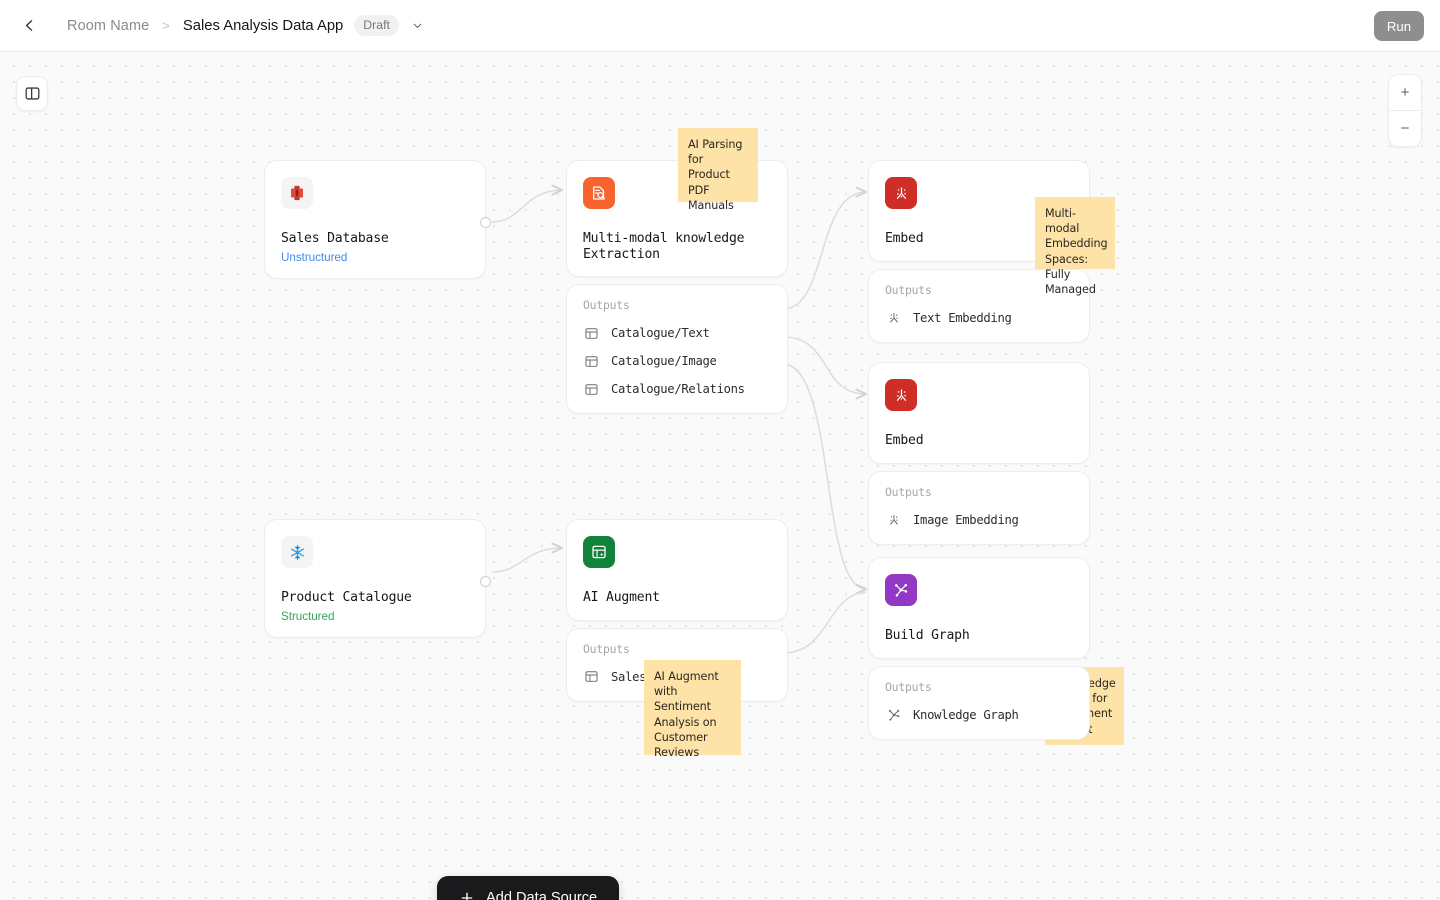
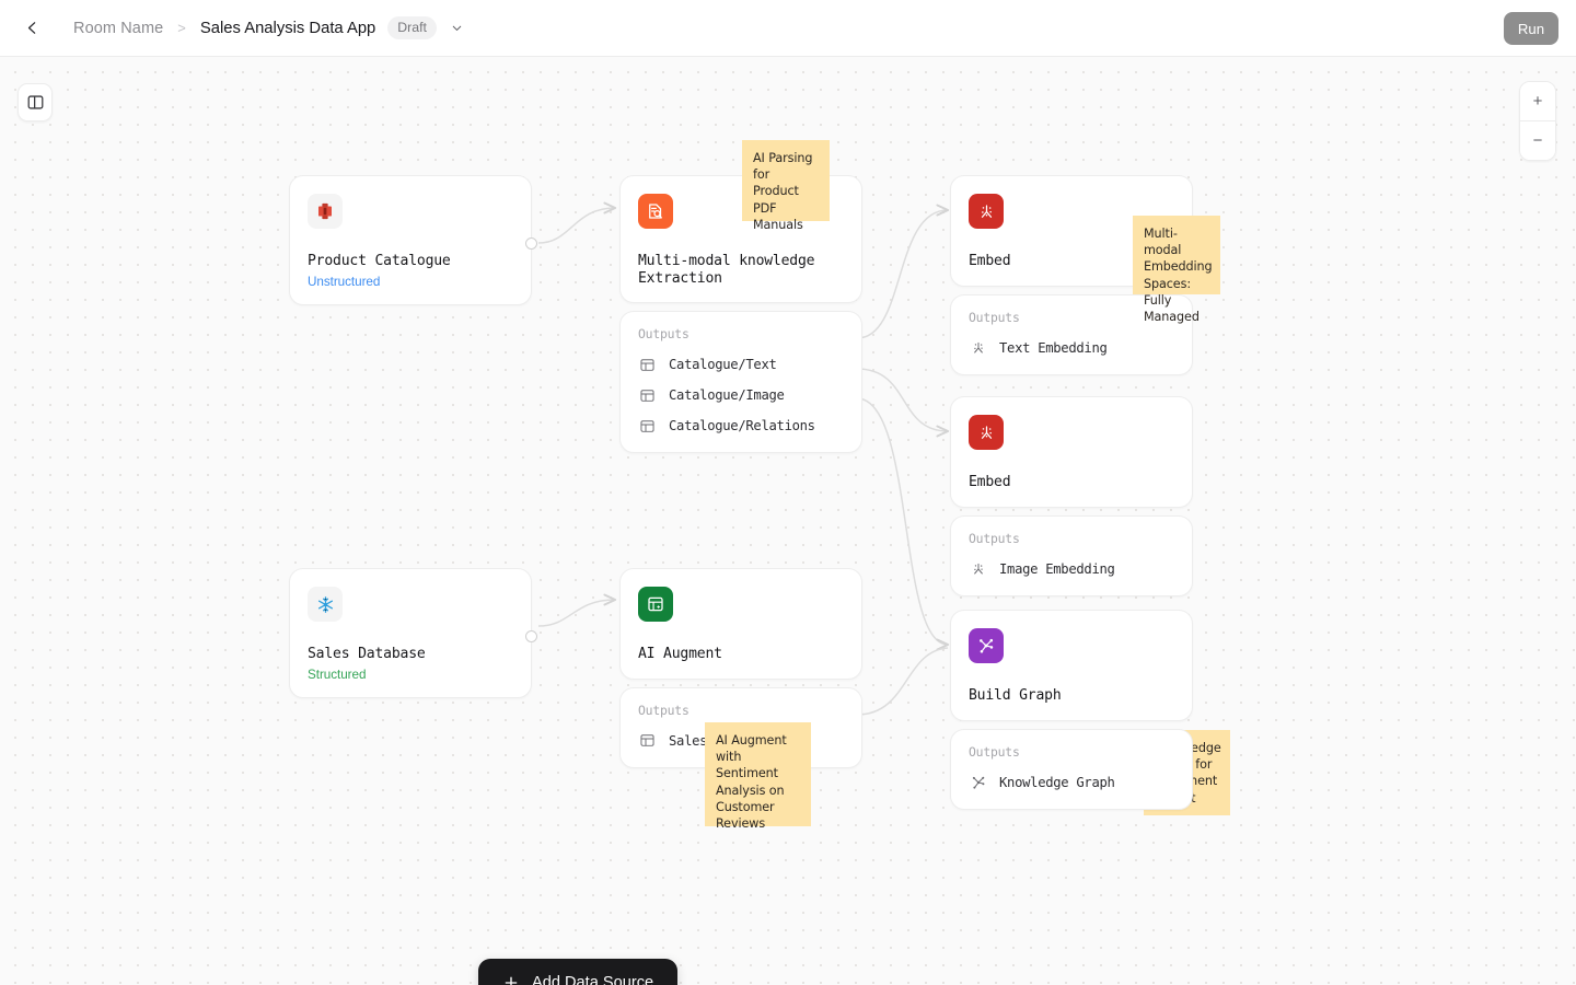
  Room Name
  >
  Sales Analysis Data App
  Draft
  Run
- Sales Database
+ Product Catalogue
  Unstructured
  Multi-modal knowledge Extraction
  Outputs
  Catalogue/Text
  Catalogue/Image
  Catalogue/Relations
  Embed
  Outputs
  Text Embedding
  Embed
  Outputs
  Image Embedding
- Product Catalogue
+ Sales Database
  Structured
  AI Augment
  Outputs
  Build Graph
  Outputs
  Knowledge Graph
  AI Parsing for Product PDF Manuals
  Multi-modal Embedding Spaces: Fully Managed
  AI Augment with Sentiment Analysis on Customer Reviews
  +
  −
  Add Data Source
